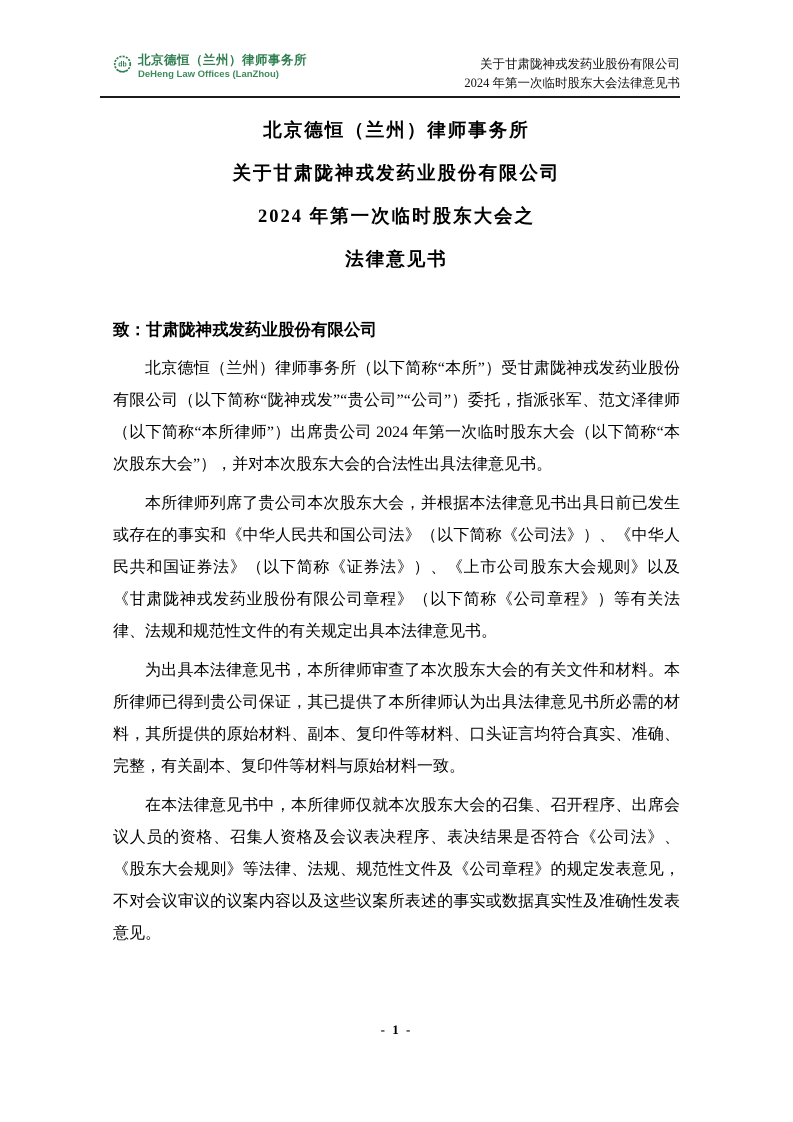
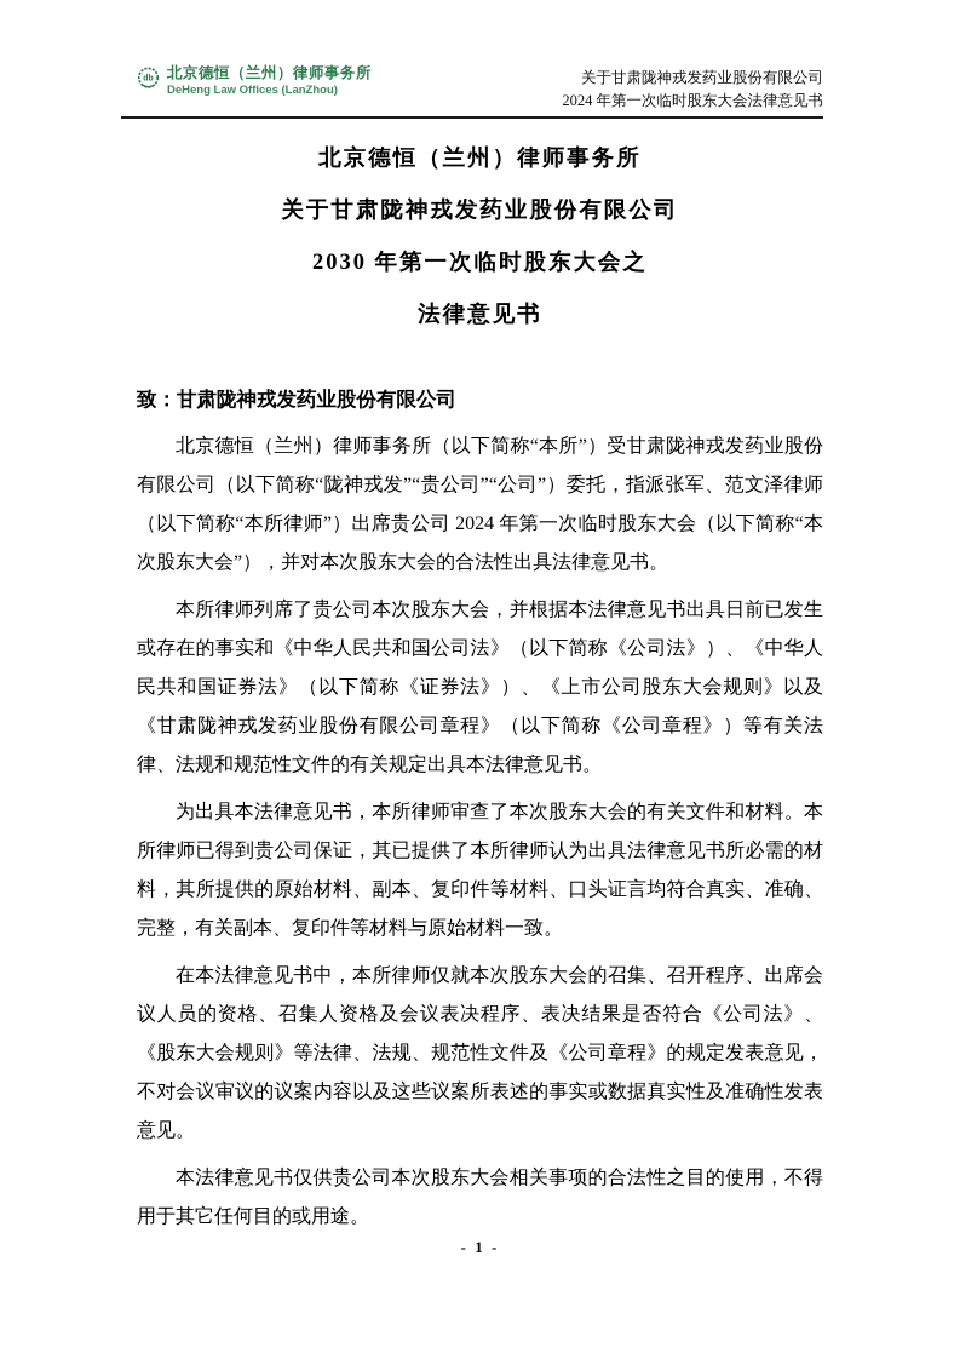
  北京德恒（兰州）律师事务所
  DeHeng Law Offices (LanZhou)
  关于甘肃陇神戎发药业股份有限公司
  2024 年第一次临时股东大会法律意见书
  北京德恒（兰州）律师事务所
  关于甘肃陇神戎发药业股份有限公司
- 2024 年第一次临时股东大会之
+ 2030 年第一次临时股东大会之
  法律意见书
  致：甘肃陇神戎发药业股份有限公司
  北京德恒（兰州）律师事务所（以下简称“本所”）受甘肃陇神戎发药业股份有限公司（以下简称“陇神戎发”“贵公司”“公司”）委托，指派张军、范文泽律师（以下简称“本所律师”）出席贵公司 2024 年第一次临时股东大会（以下简称“本次股东大会”），并对本次股东大会的合法性出具法律意见书。
  本所律师列席了贵公司本次股东大会，并根据本法律意见书出具日前已发生或存在的事实和《中华人民共和国公司法》（以下简称《公司法》）、《中华人民共和国证券法》（以下简称《证券法》）、《上市公司股东大会规则》以及《甘肃陇神戎发药业股份有限公司章程》（以下简称《公司章程》）等有关法律、法规和规范性文件的有关规定出具本法律意见书。
  为出具本法律意见书，本所律师审查了本次股东大会的有关文件和材料。本所律师已得到贵公司保证，其已提供了本所律师认为出具法律意见书所必需的材料，其所提供的原始材料、副本、复印件等材料、口头证言均符合真实、准确、完整，有关副本、复印件等材料与原始材料一致。
  在本法律意见书中，本所律师仅就本次股东大会的召集、召开程序、出席会议人员的资格、召集人资格及会议表决程序、表决结果是否符合《公司法》、《股东大会规则》等法律、法规、规范性文件及《公司章程》的规定发表意见，不对会议审议的议案内容以及这些议案所表述的事实或数据真实性及准确性发表意见。
+ 本法律意见书仅供贵公司本次股东大会相关事项的合法性之目的使用，不得用于其它任何目的或用途。
  - 1 -
